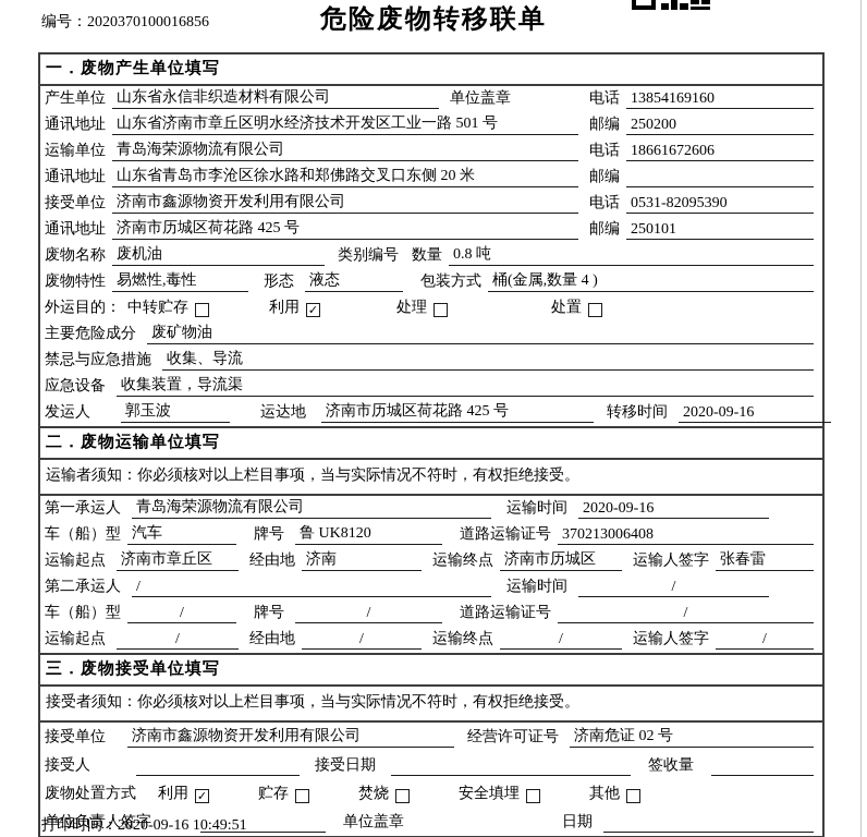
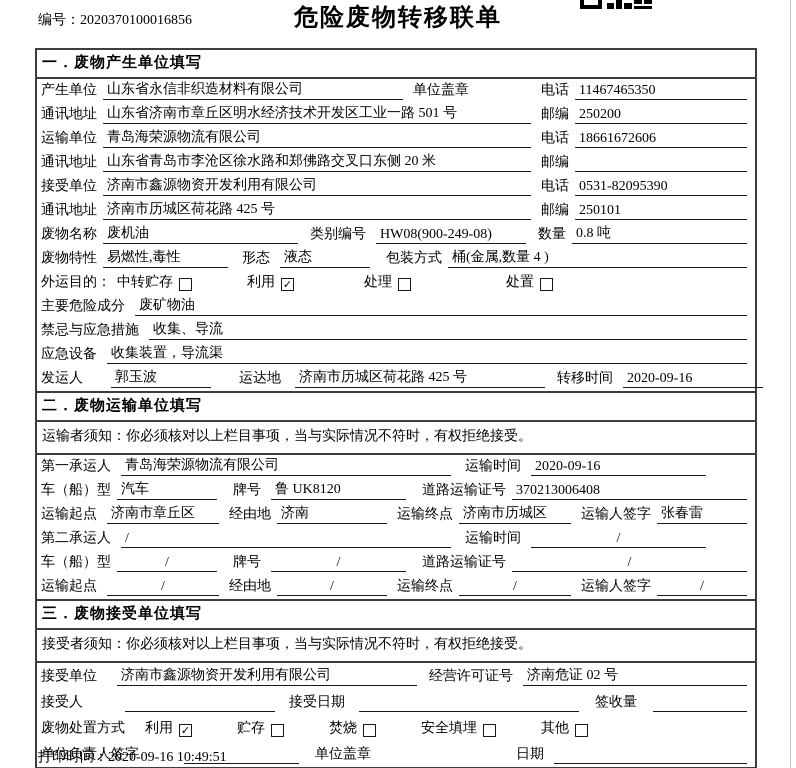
  编号：2020370100016856
  危险废物转移联单
  一．废物产生单位填写
  产生单位
  山东省永信非织造材料有限公司
  单位盖章
  电话
- 13854169160
+ 11467465350
  通讯地址
  山东省济南市章丘区明水经济技术开发区工业一路 501 号
  邮编
  250200
  运输单位
  青岛海荣源物流有限公司
  电话
  18661672606
  通讯地址
  山东省青岛市李沧区徐水路和郑佛路交叉口东侧 20 米
  邮编
  接受单位
  济南市鑫源物资开发利用有限公司
  电话
  0531-82095390
  通讯地址
  济南市历城区荷花路 425 号
  邮编
  250101
  废物名称
  废机油
  类别编号
+ HW08(900-249-08)
  数量
  0.8 吨
  废物特性
  易燃性,毒性
  形态
  液态
  包装方式
  桶(金属,数量 4 )
  外运目的：
  中转贮存
  利用
  ✓
  处理
  处置
  主要危险成分
  废矿物油
  禁忌与应急措施
  收集、导流
  应急设备
  收集装置，导流渠
  发运人
  郭玉波
  运达地
  济南市历城区荷花路 425 号
  转移时间
  2020-09-16
  二．废物运输单位填写
  运输者须知：你必须核对以上栏目事项，当与实际情况不符时，有权拒绝接受。
  第一承运人
  青岛海荣源物流有限公司
  运输时间
  2020-09-16
  车（船）型
  汽车
  牌号
  鲁 UK8120
  道路运输证号
  370213006408
  运输起点
  济南市章丘区
  经由地
  济南
  运输终点
  济南市历城区
  运输人签字
  张春雷
  第二承运人
  /
  运输时间
  /
  车（船）型
  /
  牌号
  /
  道路运输证号
  /
  运输起点
  /
  经由地
  /
  运输终点
  /
  运输人签字
  /
  三．废物接受单位填写
  接受者须知：你必须核对以上栏目事项，当与实际情况不符时，有权拒绝接受。
  接受单位
  济南市鑫源物资开发利用有限公司
  经营许可证号
  济南危证 02 号
  接受人
  接受日期
  签收量
  废物处置方式
  利用
  ✓
  贮存
  焚烧
  安全填埋
  其他
  单位负责人签字
  单位盖章
  日期
  打印时间：2020-09-16 10:49:51
